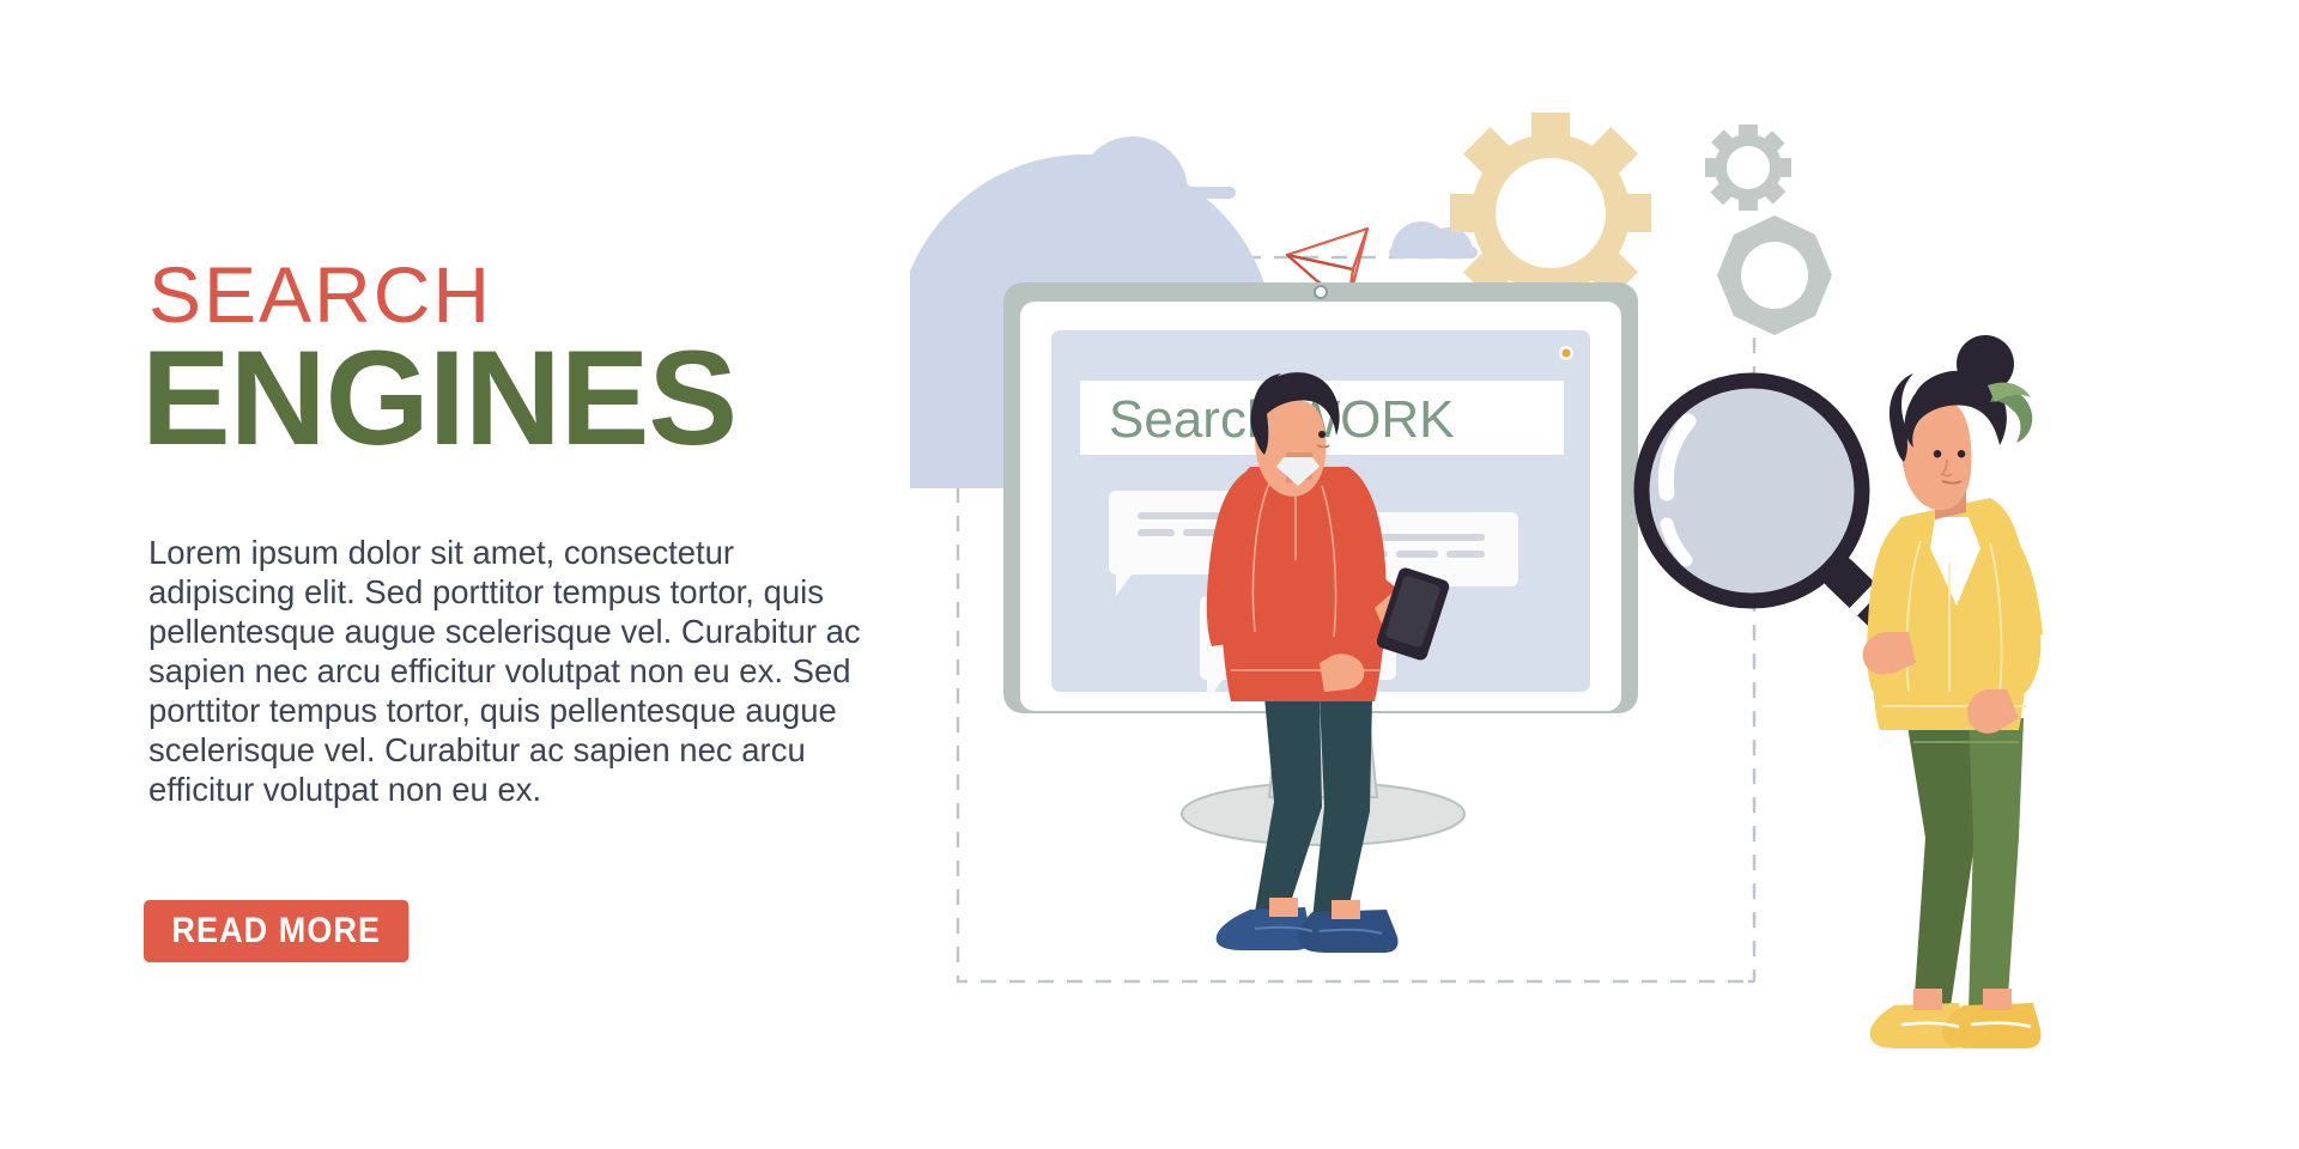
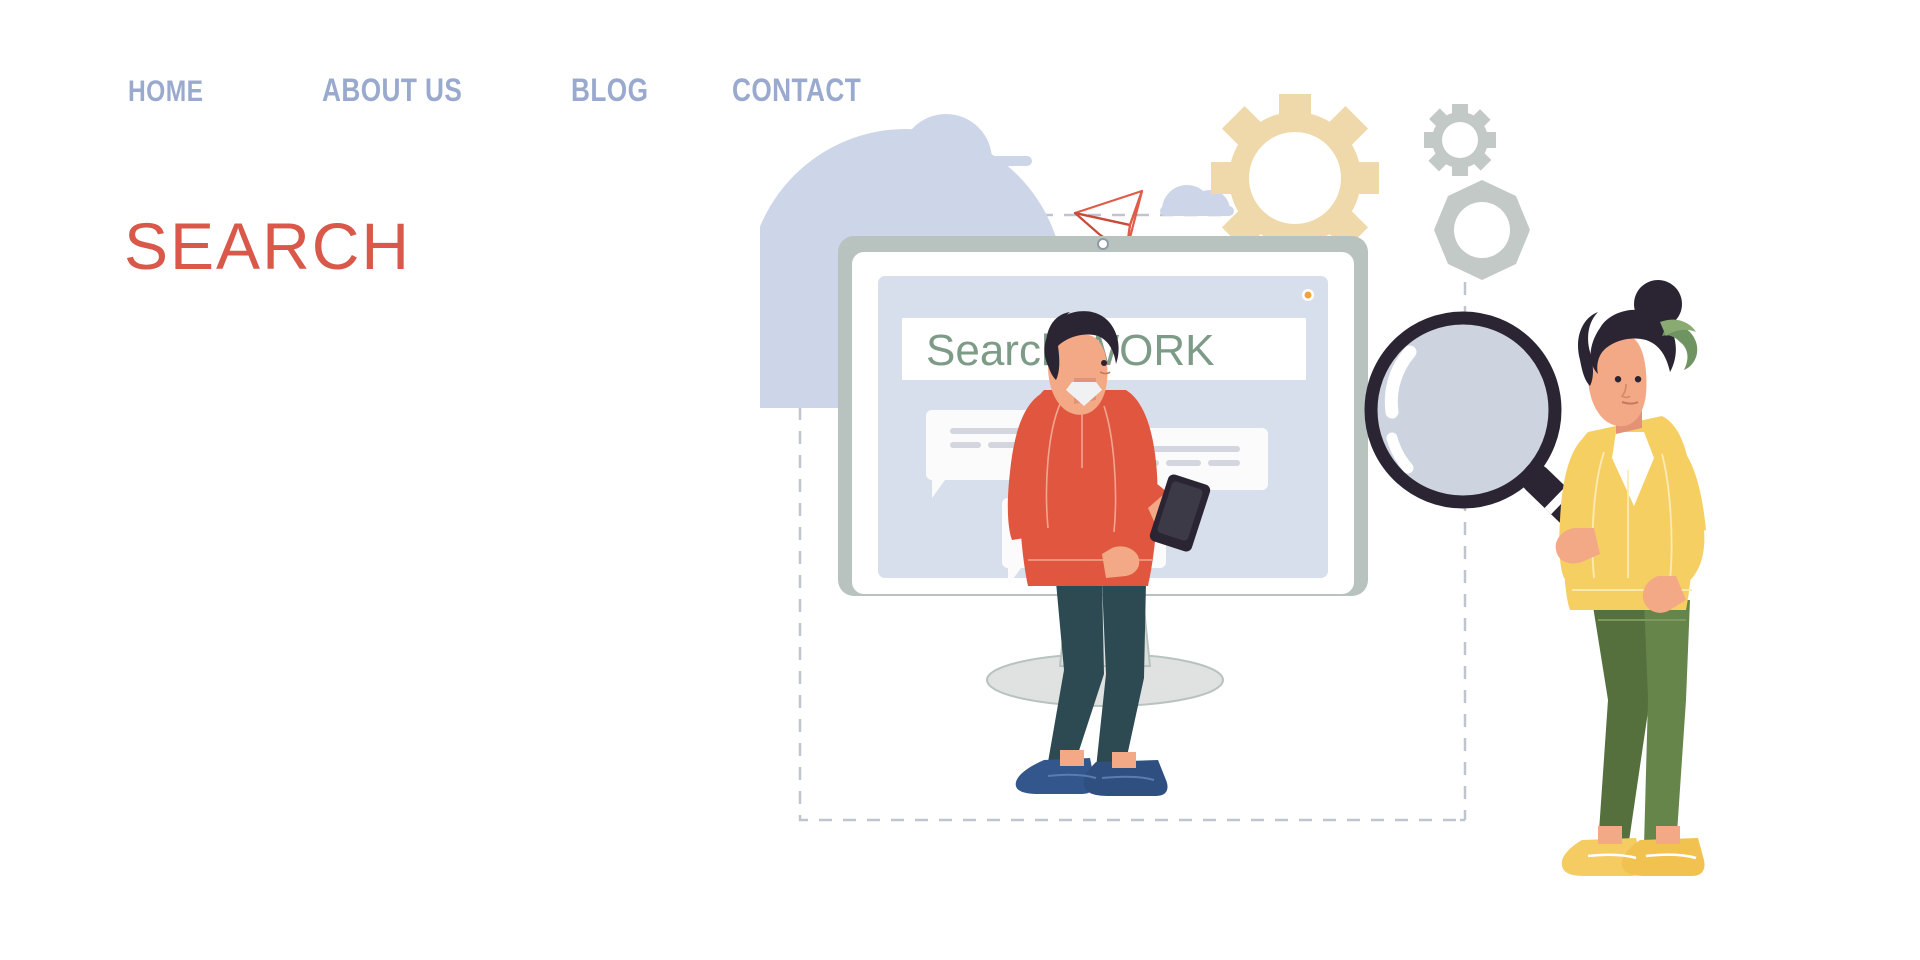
+ HOME
+ ABOUT US
+ BLOG
+ CONTACT
  SEARCH
- ENGINES
- Lorem ipsum dolor sit amet, consectetur adipiscing elit. Sed porttitor tempus tortor, quis pellentesque augue scelerisque vel. Curabitur ac sapien nec arcu efficitur volutpat non eu ex. Sed porttitor tempus tortor, quis pellentesque augue scelerisque vel. Curabitur ac sapien nec arcu efficitur volutpat non eu ex.
- READ MORE
  SearcORK
